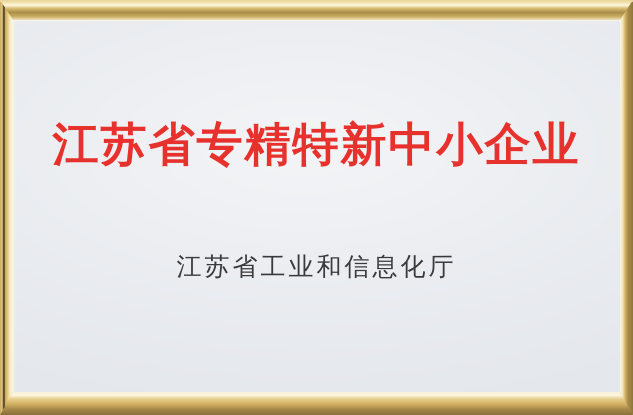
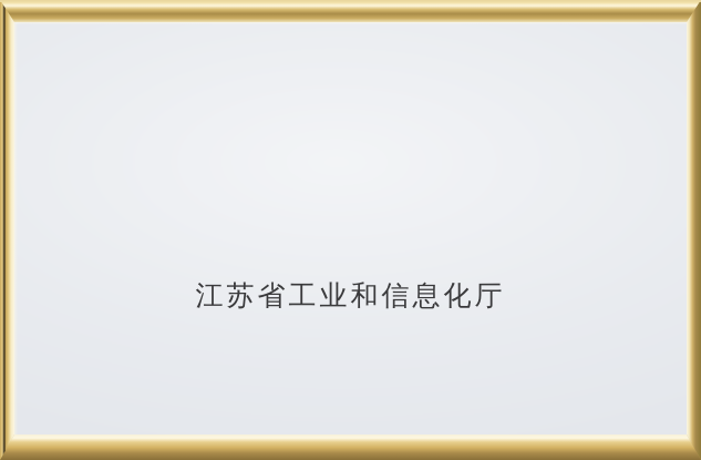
- 江苏省专精特新中小企业
  江苏省工业和信息化厅
